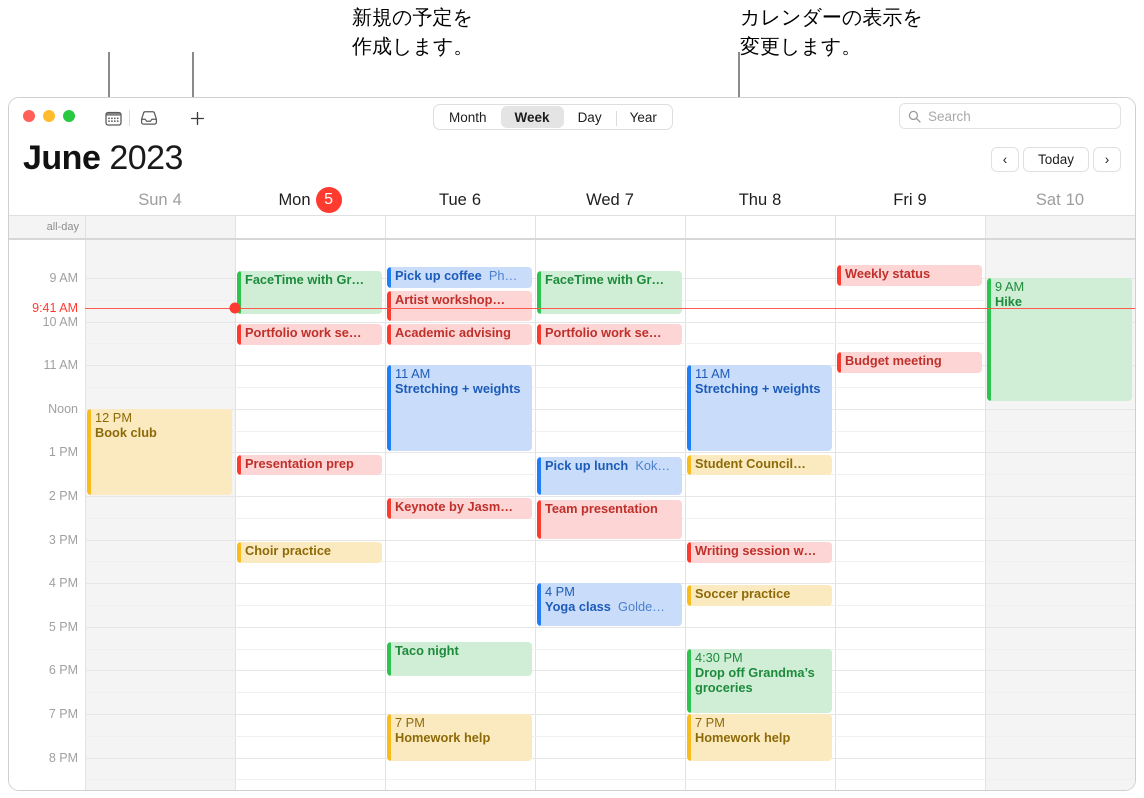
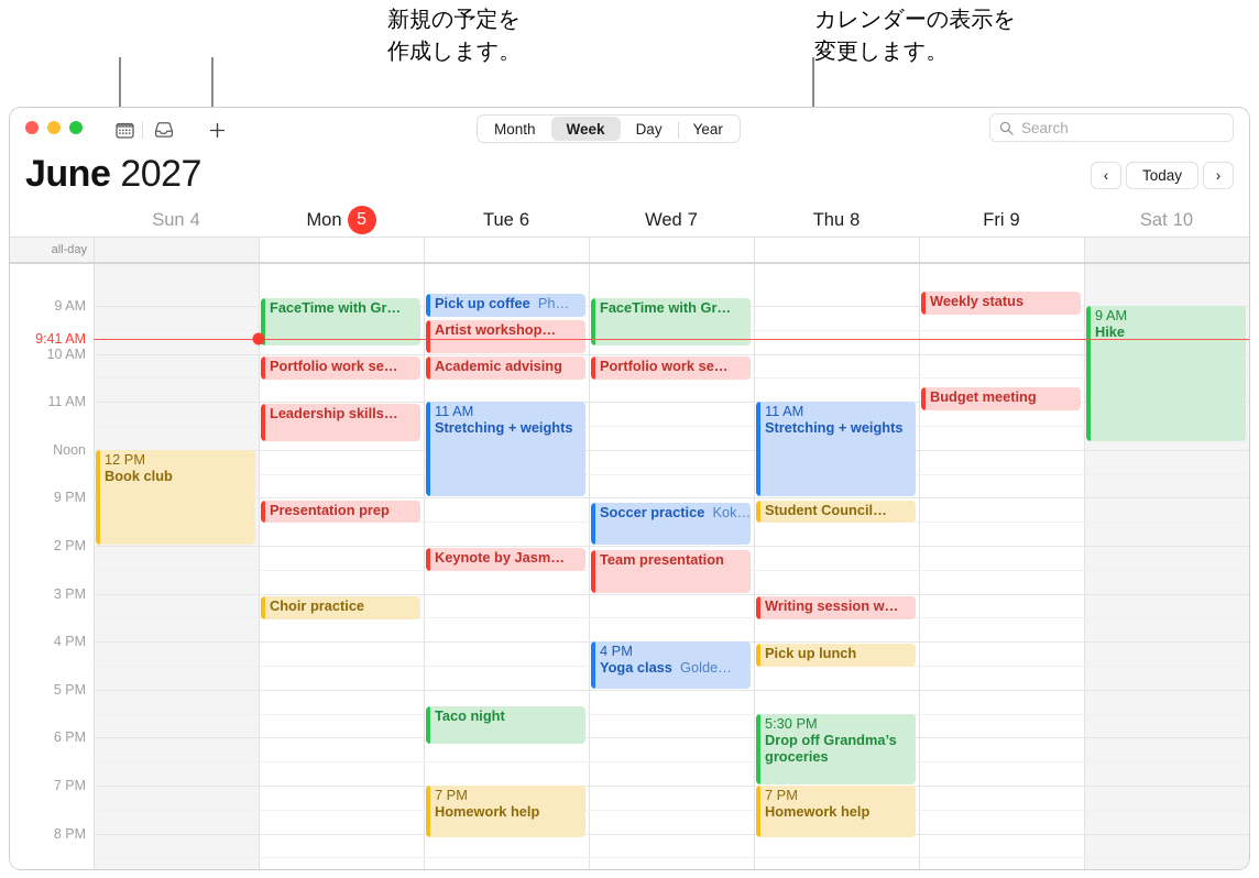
  新規の予定を
  作成します。
  カレンダーの表示を
  変更します。
  Month
  Week
  Day
  Year
  Search
- June 2023
+ June 2027
  ‹
  Today
  ›
  Sun
  4
  Mon
  5
  Tue
  6
  Wed
  7
  Thu
  8
  Fri
  9
  Sat
  10
  all-day
  12 PM
  Book club
  FaceTime with Gr…
  Portfolio work se…
+ Leadership skills…
  Presentation prep
  Choir practice
  Pick up coffee Ph…
  Artist workshop…
  Academic advising
  11 AM
  Stretching + weights
  Keynote by Jasm…
  Taco night
  7 PM
  Homework help
  FaceTime with Gr…
  Portfolio work se…
- Pick up lunch Kok…
+ Soccer practice Kok…
  Team presentation
  4 PM
  Yoga class Golde…
  11 AM
  Stretching + weights
  Student Council…
  Writing session w…
- Soccer practice
+ Pick up lunch
- 4:30 PM
+ 5:30 PM
  Drop off Grandma’s groceries
  7 PM
  Homework help
  Weekly status
  Budget meeting
  9 AM
  Hike
  9 AM
  10 AM
  11 AM
  Noon
- 1 PM
+ 9 PM
  2 PM
  3 PM
  4 PM
  5 PM
  6 PM
  7 PM
  8 PM
  9:41 AM
